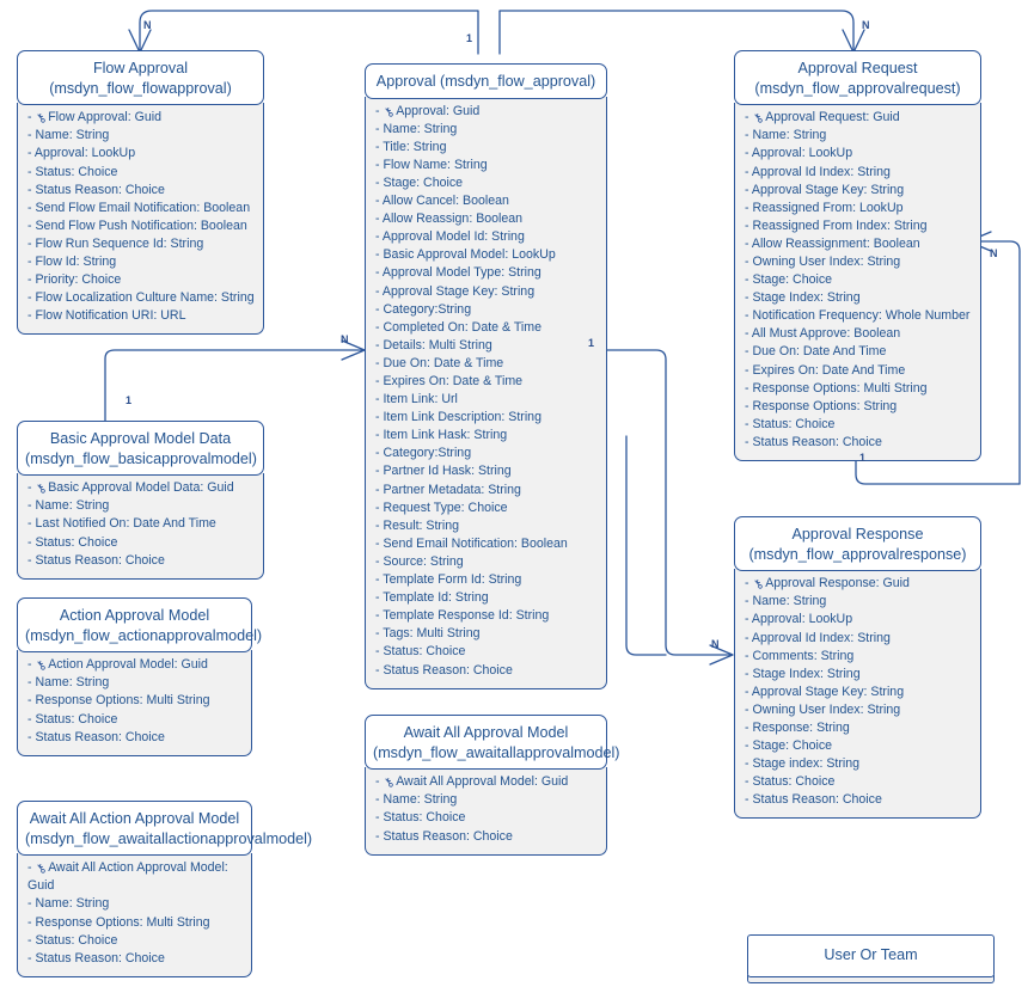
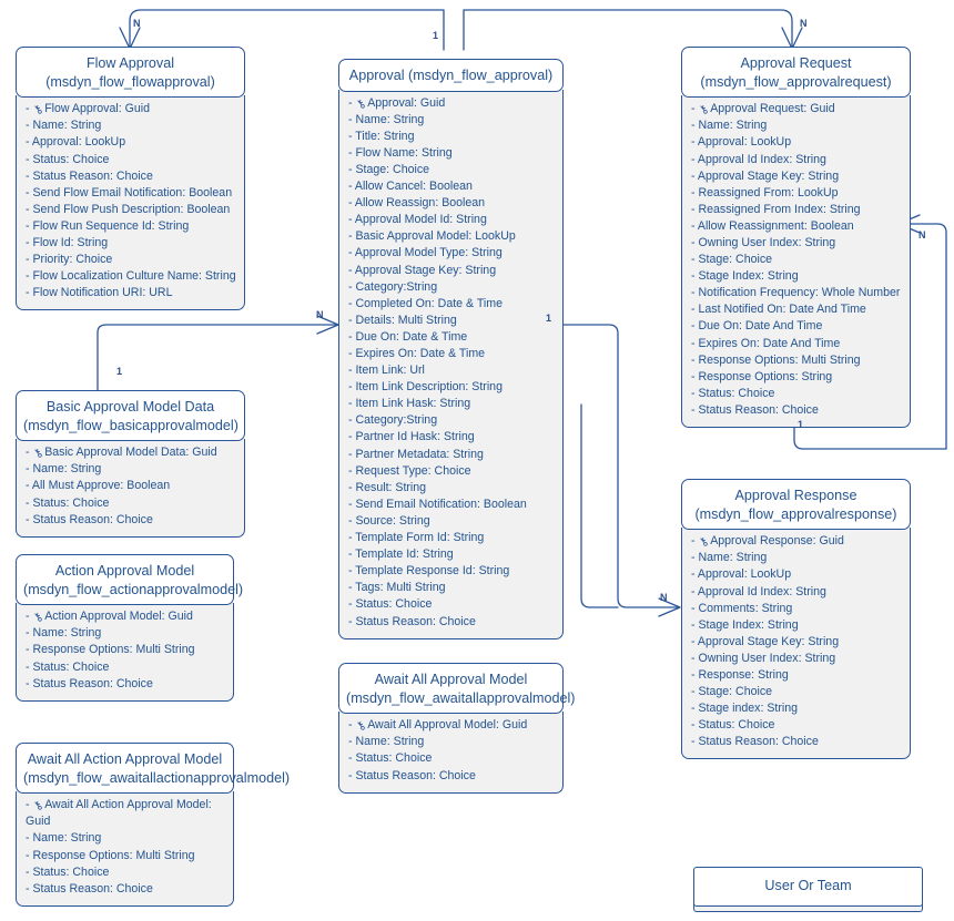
  N
  1
  N
  N
  N
  1
  1
  1
  N
  Flow Approval
  (msdyn_flow_flowapproval)
  - Name: String
  - Approval: LookUp
  - Status: Choice
  - Status Reason: Choice
  - Send Flow Email Notification: Boolean
- - Send Flow Push Notification: Boolean
+ - Send Flow Push Description: Boolean
  - Flow Run Sequence Id: String
  - Flow Id: String
  - Priority: Choice
  - Flow Localization Culture Name: String
  - Flow Notification URI: URL
  Approval (msdyn_flow_approval)
  - Name: String
  - Title: String
  - Flow Name: String
  - Stage: Choice
  - Allow Cancel: Boolean
  - Allow Reassign: Boolean
  - Approval Model Id: String
  - Basic Approval Model: LookUp
  - Approval Model Type: String
  - Approval Stage Key: String
  - Category:String
  - Completed On: Date & Time
  - Details: Multi String
  - Due On: Date & Time
  - Expires On: Date & Time
  - Item Link: Url
  - Item Link Description: String
  - Item Link Hask: String
  - Category:String
  - Partner Id Hask: String
  - Partner Metadata: String
  - Request Type: Choice
  - Result: String
  - Send Email Notification: Boolean
  - Source: String
  - Template Form Id: String
  - Template Id: String
  - Template Response Id: String
  - Tags: Multi String
  - Status: Choice
  - Status Reason: Choice
  Approval Request
  (msdyn_flow_approvalrequest)
  - Name: String
  - Approval: LookUp
  - Approval Id Index: String
  - Approval Stage Key: String
  - Reassigned From: LookUp
  - Reassigned From Index: String
  - Allow Reassignment: Boolean
  - Owning User Index: String
  - Stage: Choice
  - Stage Index: String
  - Notification Frequency: Whole Number
- - All Must Approve: Boolean
+ - Last Notified On: Date And Time
  - Due On: Date And Time
  - Expires On: Date And Time
  - Response Options: Multi String
  - Response Options: String
  - Status: Choice
  - Status Reason: Choice
  Approval Response
  (msdyn_flow_approvalresponse)
  - Name: String
  - Approval: LookUp
  - Approval Id Index: String
  - Comments: String
  - Stage Index: String
  - Approval Stage Key: String
  - Owning User Index: String
  - Response: String
  - Stage: Choice
  - Stage index: String
  - Status: Choice
  - Status Reason: Choice
  Basic Approval Model Data
  (msdyn_flow_basicapprovalmodel)
  - Name: String
- - Last Notified On: Date And Time
+ - All Must Approve: Boolean
  - Status: Choice
  - Status Reason: Choice
  Action Approval Model
  (msdyn_flow_actionapprovalmodel)
  - Name: String
  - Response Options: Multi String
  - Status: Choice
  - Status Reason: Choice
  Await All Action Approval Model
  (msdyn_flow_awaitallactionapprovalmodel)
  - Name: String
  - Response Options: Multi String
  - Status: Choice
  - Status Reason: Choice
  Await All Approval Model
  (msdyn_flow_awaitallapprovalmodel)
  - Name: String
  - Status: Choice
  - Status Reason: Choice
  User Or Team
